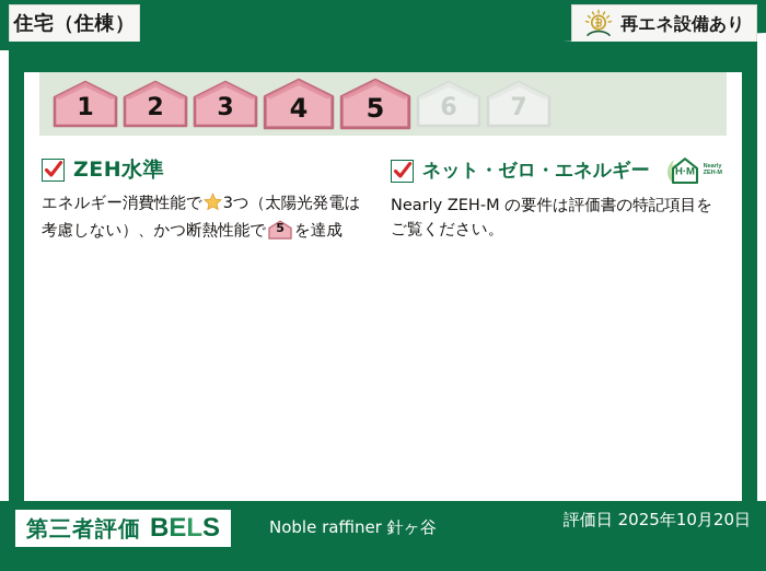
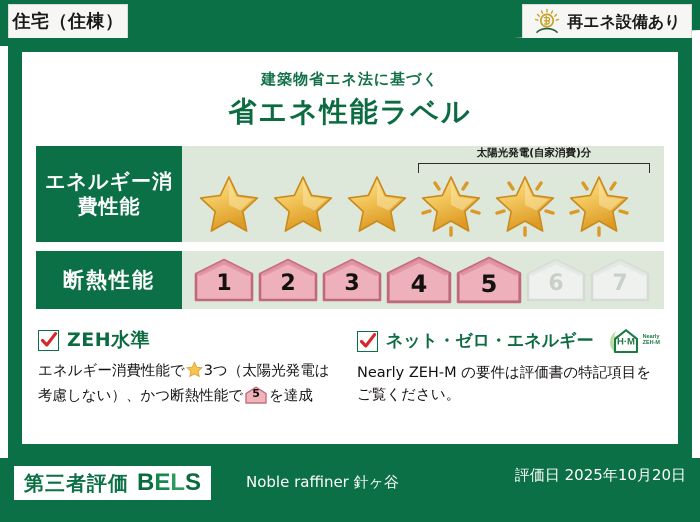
  住宅（住棟）
  再エネ設備あり
+ 建築物省エネ法に基づく
+ 省エネ性能ラベル
+ エネルギー消費性能
+ 太陽光発電(自家消費)分
+ 断熱性能
  1
  2
  3
  4
  5
  6
  7
  ZEH水準
  エネルギー消費性能で 3つ（太陽光発電は考慮しない）、かつ断熱性能で
  5
  を達成
  ネット・ゼロ・エネルギー
  H·M
  Nearly ZEH-M の要件は評価書の特記項目をご覧ください。
  第三者評価
  BELS
  Noble raffiner 針ヶ谷
  評価日 2025年10月20日
